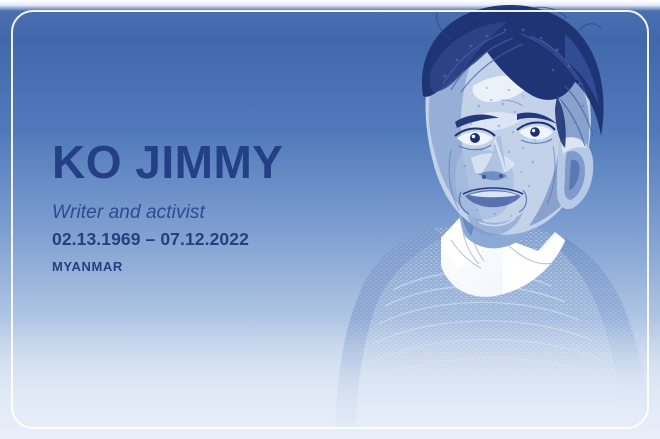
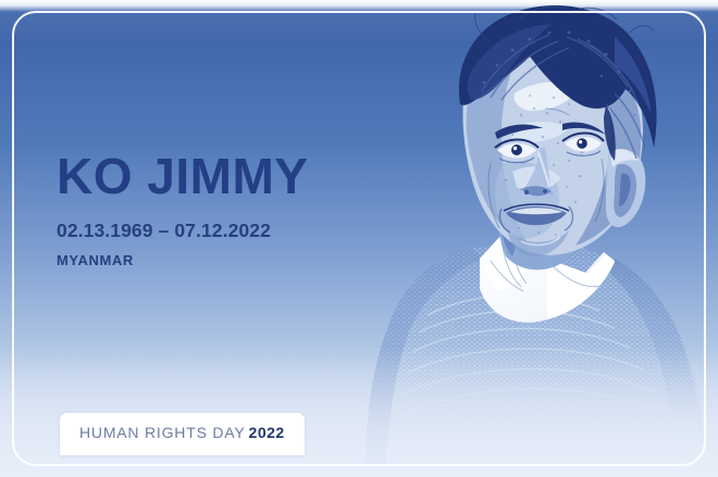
  KO JIMMY
- Writer and activist
  02.13.1969 – 07.12.2022
  MYANMAR
+ HUMAN RIGHTS DAY 2022
